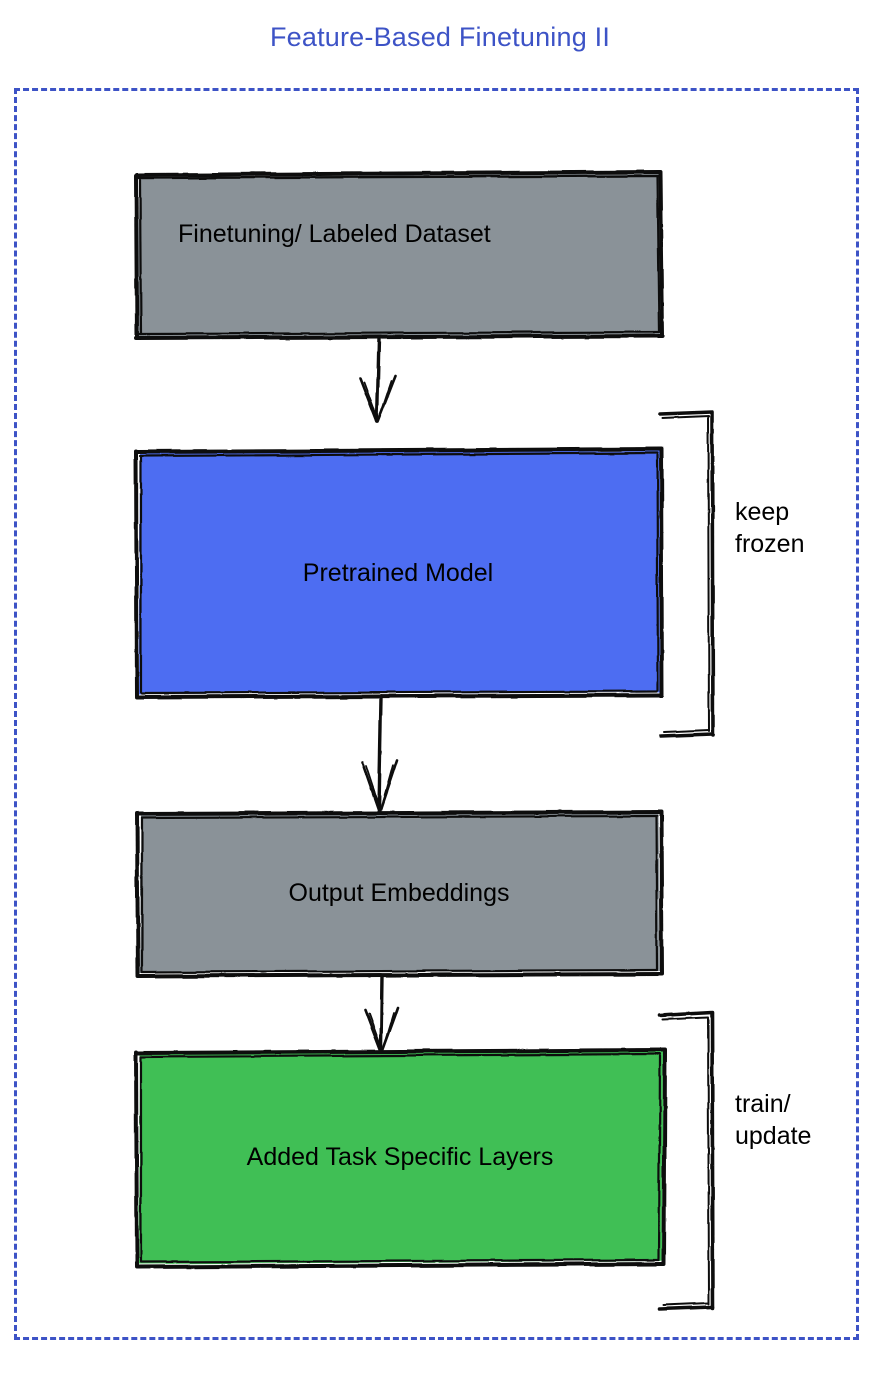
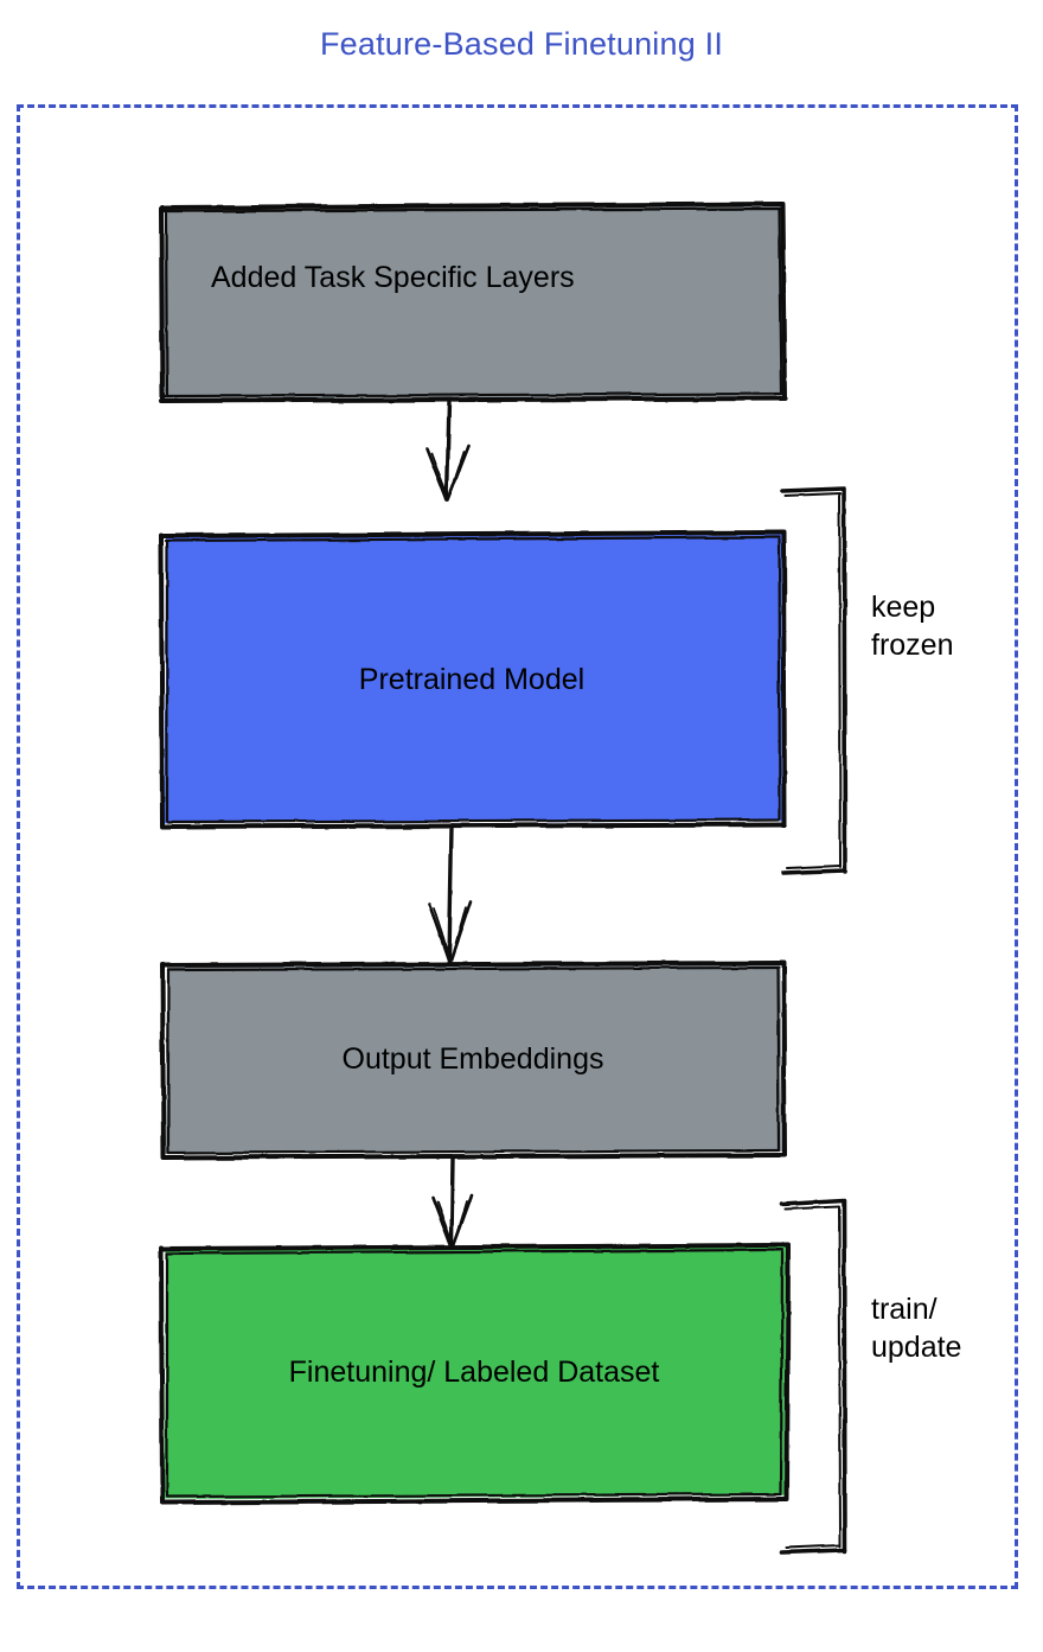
  Feature-Based Finetuning II
- Finetuning/ Labeled Dataset
+ Added Task Specific Layers
  Pretrained Model
  Output Embeddings
- Added Task Specific Layers
+ Finetuning/ Labeled Dataset
  keep
  frozen
  train/
  update
